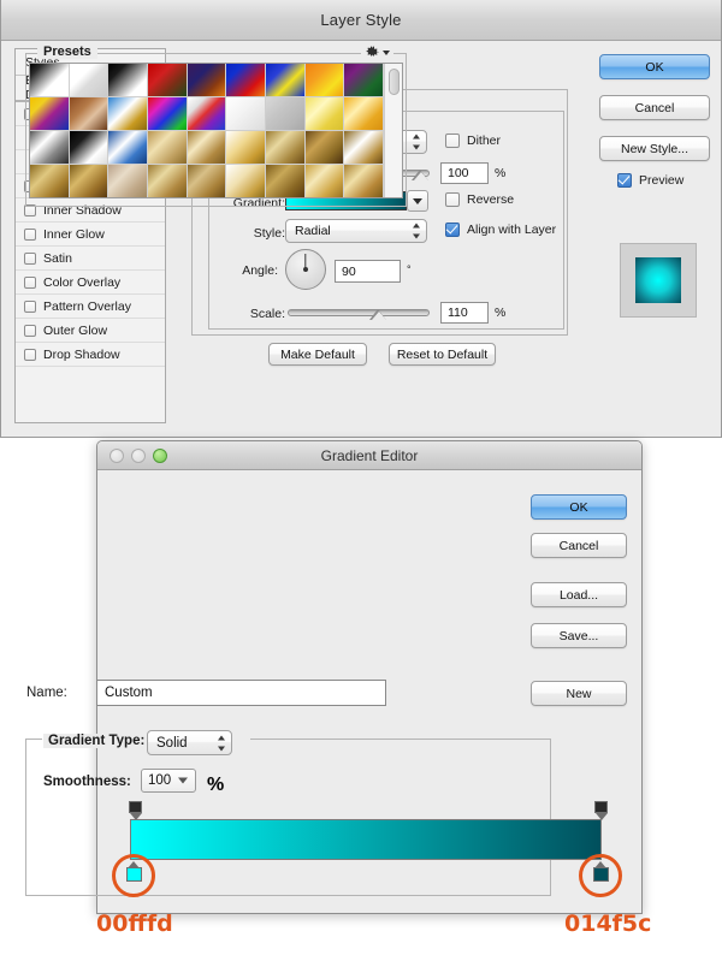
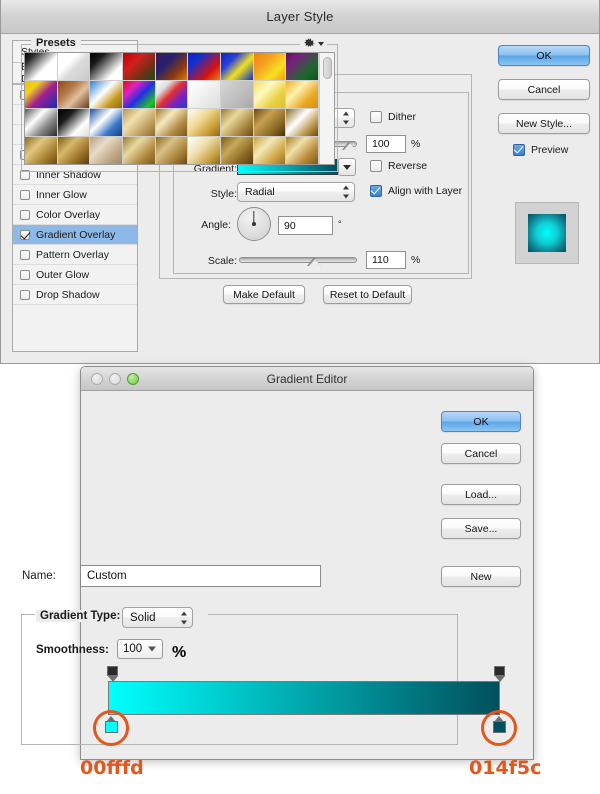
  Layer Style
  Inner Shadow
  Inner Glow
- Satin
  Color Overlay
+ Gradient Overlay
  Pattern Overlay
  Outer Glow
  Drop Shadow
  Dither
  100
  %
  Gradient:
  Reverse
  Style:
  Radial
  Align with Layer
  Angle:
  90
  °
  Scale:
  110
  %
  Make Default
  Reset to Default
  OK
  Cancel
  New Style...
  Preview
  Gradient Editor
  Presets
  OK
  Cancel
  Load...
  Save...
  New
  Name:
  Custom
  Gradient Type:
  Solid
  Smoothness:
  100
  %
  00fffd
  014f5c
